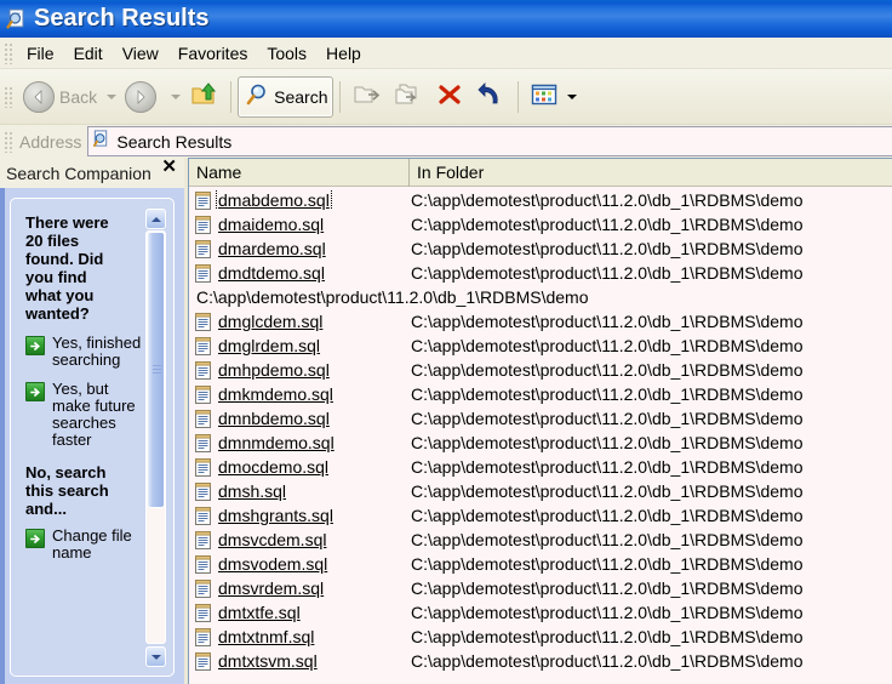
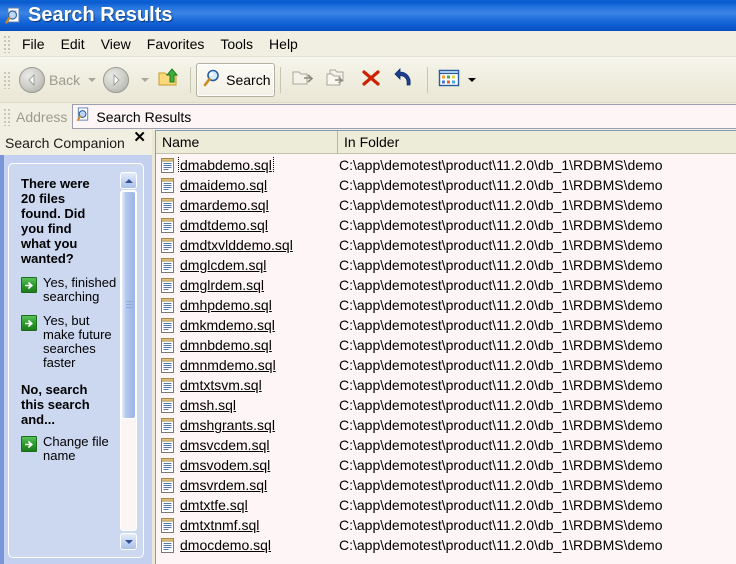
  Search Results
  File
  Edit
  View
  Favorites
  Tools
  Help
  Back
  Search
  Address
  Search Results
  Search Companion
  ✕
  There were 20 files found. Did you find what you wanted?
  Yes, finished searching
  Yes, but make future searches faster
  No, search this search and...
  Change file name
  Name
  In Folder
  dmabdemo.sql
  C:\app\demotest\product\11.2.0\db_1\RDBMS\demo
  dmaidemo.sql
  C:\app\demotest\product\11.2.0\db_1\RDBMS\demo
  dmardemo.sql
  C:\app\demotest\product\11.2.0\db_1\RDBMS\demo
  dmdtdemo.sql
  C:\app\demotest\product\11.2.0\db_1\RDBMS\demo
+ dmdtxvlddemo.sql
  C:\app\demotest\product\11.2.0\db_1\RDBMS\demo
  dmglcdem.sql
  C:\app\demotest\product\11.2.0\db_1\RDBMS\demo
  dmglrdem.sql
  C:\app\demotest\product\11.2.0\db_1\RDBMS\demo
  dmhpdemo.sql
  C:\app\demotest\product\11.2.0\db_1\RDBMS\demo
  dmkmdemo.sql
  C:\app\demotest\product\11.2.0\db_1\RDBMS\demo
  dmnbdemo.sql
  C:\app\demotest\product\11.2.0\db_1\RDBMS\demo
  dmnmdemo.sql
  C:\app\demotest\product\11.2.0\db_1\RDBMS\demo
- dmocdemo.sql
+ dmtxtsvm.sql
  C:\app\demotest\product\11.2.0\db_1\RDBMS\demo
  dmsh.sql
  C:\app\demotest\product\11.2.0\db_1\RDBMS\demo
  dmshgrants.sql
  C:\app\demotest\product\11.2.0\db_1\RDBMS\demo
  dmsvcdem.sql
  C:\app\demotest\product\11.2.0\db_1\RDBMS\demo
  dmsvodem.sql
  C:\app\demotest\product\11.2.0\db_1\RDBMS\demo
  dmsvrdem.sql
  C:\app\demotest\product\11.2.0\db_1\RDBMS\demo
  dmtxtfe.sql
  C:\app\demotest\product\11.2.0\db_1\RDBMS\demo
  dmtxtnmf.sql
  C:\app\demotest\product\11.2.0\db_1\RDBMS\demo
- dmtxtsvm.sql
+ dmocdemo.sql
  C:\app\demotest\product\11.2.0\db_1\RDBMS\demo
